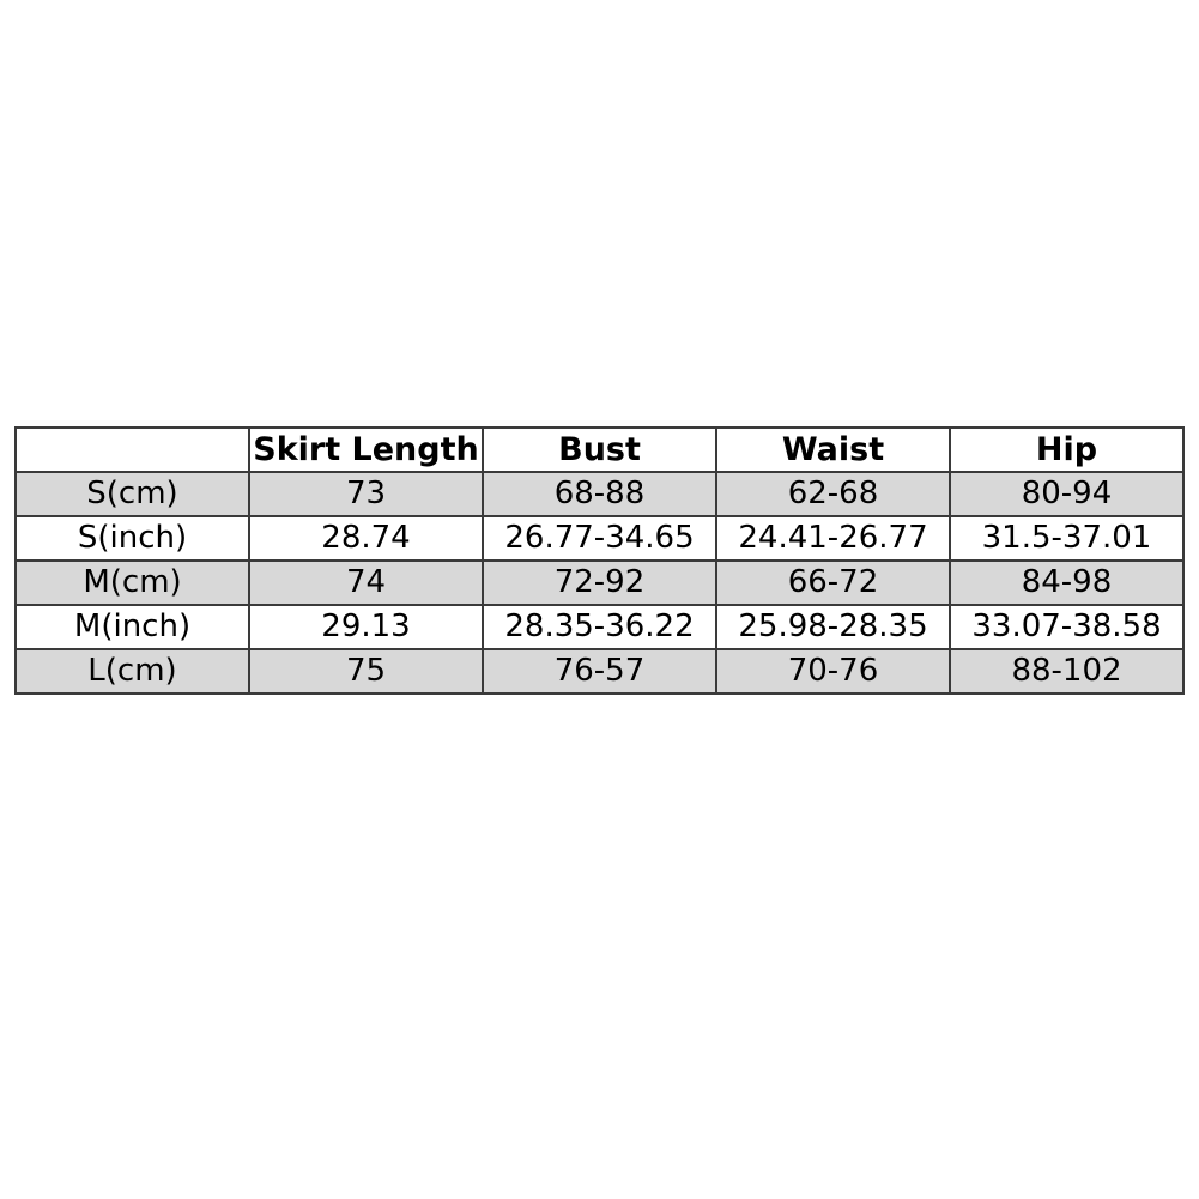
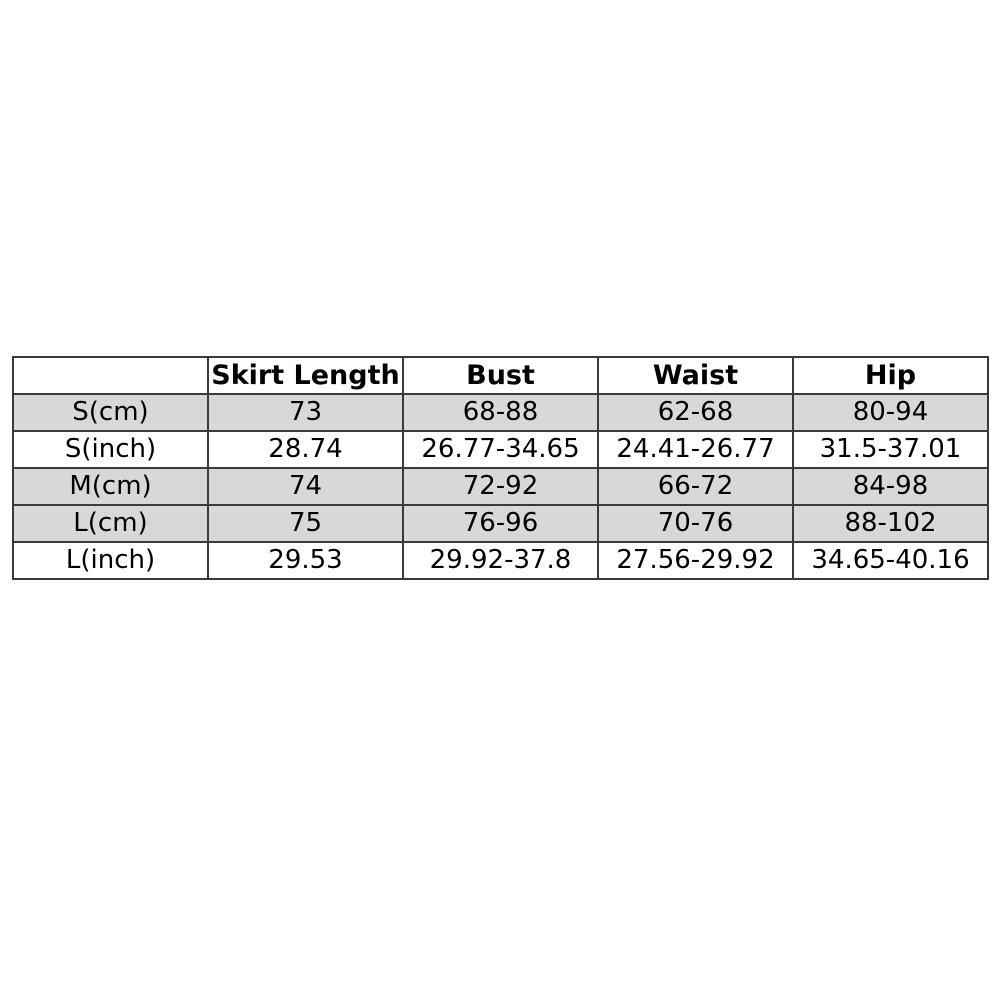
  	Skirt Length	Bust	Waist	Hip
  S(cm)	73	68-88	62-68	80-94
  S(inch)	28.74	26.77-34.65	24.41-26.77	31.5-37.01
  M(cm)	74	72-92	66-72	84-98
- M(inch)	29.13	28.35-36.22	25.98-28.35	33.07-38.58
- L(cm)	75	76-57	70-76	88-102
+ L(cm)	75	76-96	70-76	88-102
+ L(inch)	29.53	29.92-37.8	27.56-29.92	34.65-40.16
